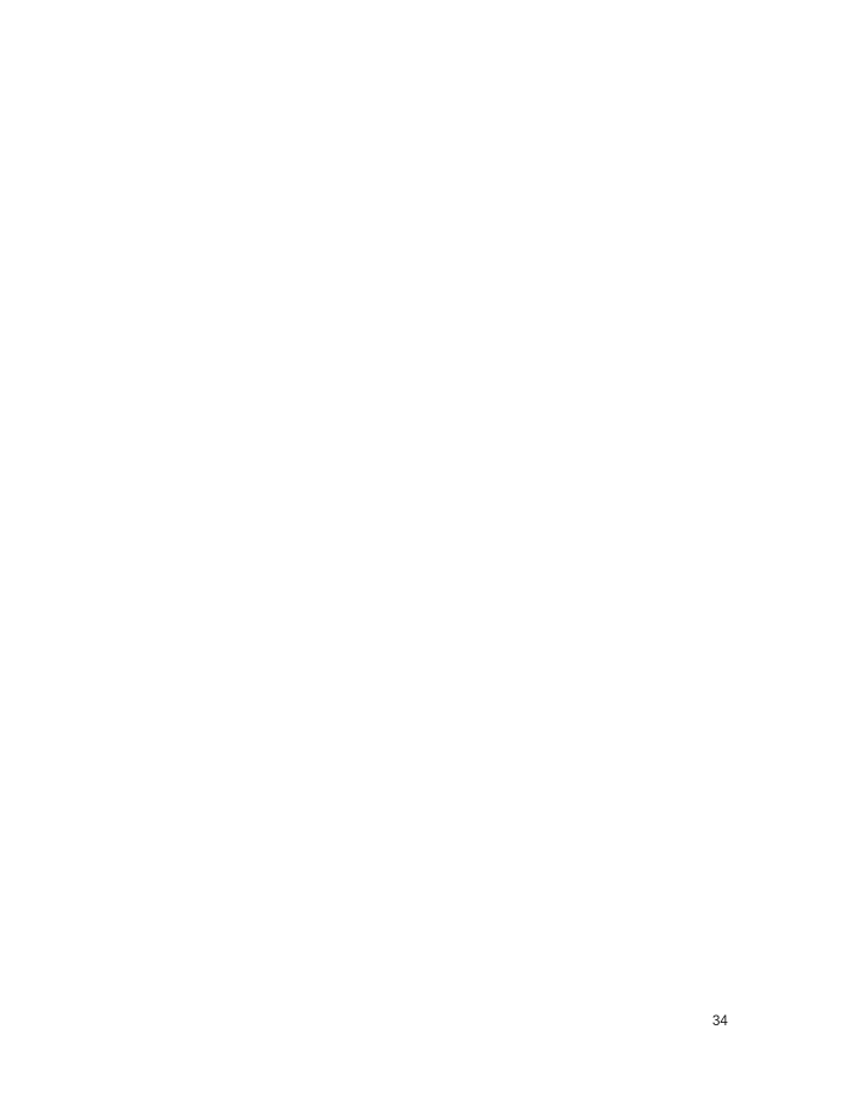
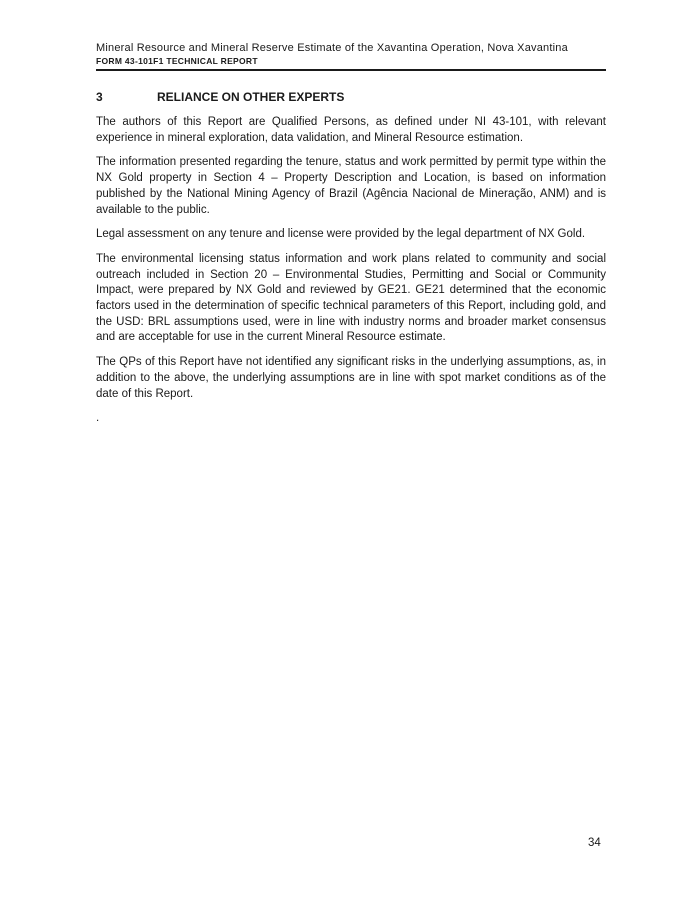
+ Mineral Resource and Mineral Reserve Estimate of the Xavantina Operation, Nova Xavantina
+ FORM 43-101F1 TECHNICAL REPORT
+ 3
+ RELIANCE ON OTHER EXPERTS
+ The authors of this Report are Qualified Persons, as defined under NI 43-101, with relevant experience in mineral exploration, data validation, and Mineral Resource estimation.
+ The information presented regarding the tenure, status and work permitted by permit type within the NX Gold property in Section 4 – Property Description and Location, is based on information published by the National Mining Agency of Brazil (Agência Nacional de Mineração, ANM) and is available to the public.
+ Legal assessment on any tenure and license were provided by the legal department of NX Gold.
+ The environmental licensing status information and work plans related to community and social outreach included in Section 20 – Environmental Studies, Permitting and Social or Community Impact, were prepared by NX Gold and reviewed by GE21. GE21 determined that the economic factors used in the determination of specific technical parameters of this Report, including gold, and the USD: BRL assumptions used, were in line with industry norms and broader market consensus and are acceptable for use in the current Mineral Resource estimate.
+ The QPs of this Report have not identified any significant risks in the underlying assumptions, as, in addition to the above, the underlying assumptions are in line with spot market conditions as of the date of this Report.
+ .
  34
